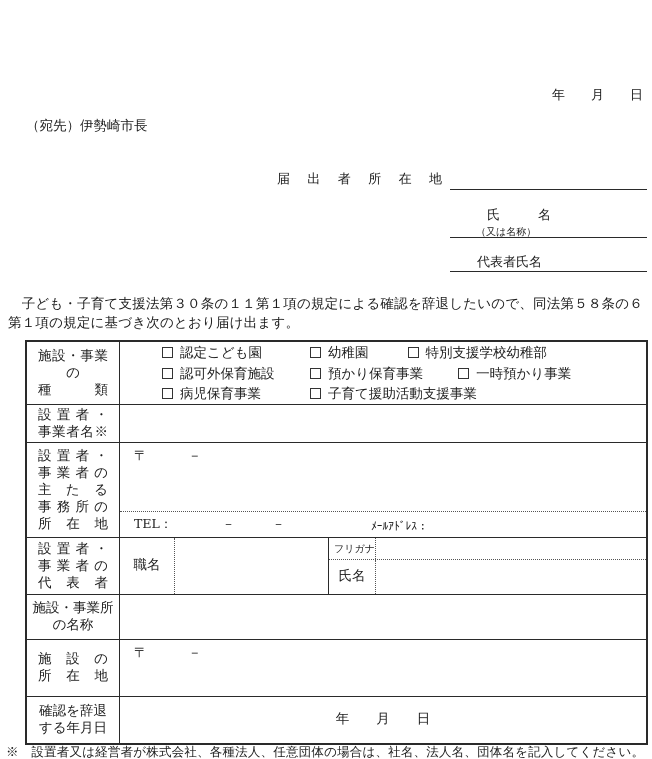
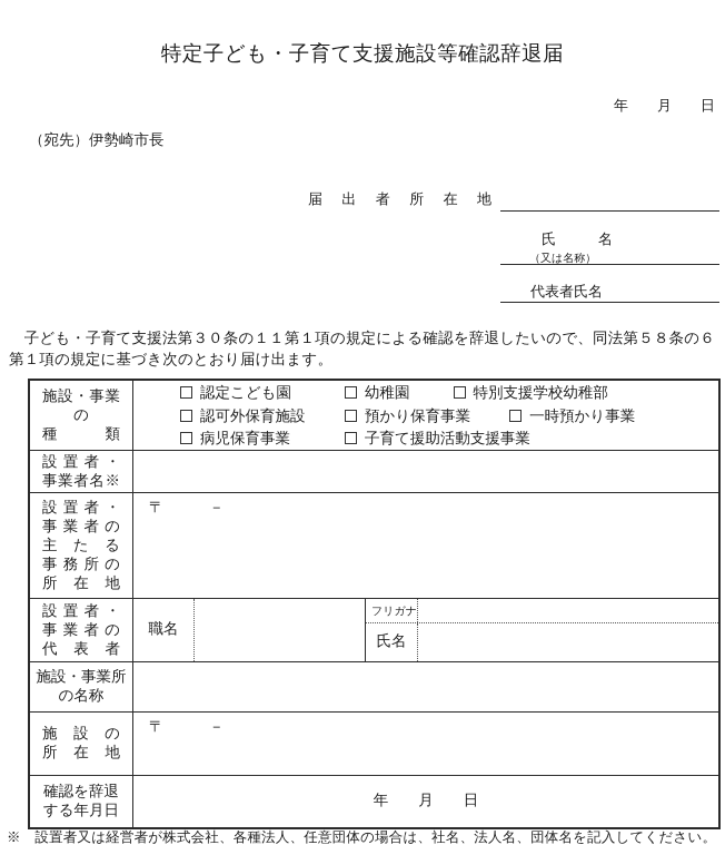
+ 特定子ども・子育て支援施設等確認辞退届
  年 月 日
  （宛先）伊勢崎市長
  届出者所在地
  氏名
  （又は名称）
  代表者氏名
  子ども・子育て支援法第３０条の１１第１項の規定による確認を辞退したいので、同法第５８条の６
  第１項の規定に基づき次のとおり届け出ます。
  施設・事業
  の
  種 類
  認定こども園 幼稚園 特別支援学校幼稚部
  認可外保育施設 預かり保育事業 一時預かり事業
  病児保育事業 子育て援助活動支援事業
  設置者・
  事業者名※
  設置者・
  事業者の
  主たる
  事務所の
  所在地
  〒 －
- TEL： － －
- ﾒｰﾙｱﾄﾞﾚｽ：
  設置者・
  事業者の
  代表者
  職名
  フリガナ
  氏名
  施設・事業所
  の名称
  施設の
  所在地
  〒 －
  確認を辞退
  する年月日
  年 月 日
  ※ 設置者又は経営者が株式会社、各種法人、任意団体の場合は、社名、法人名、団体名を記入してください。
